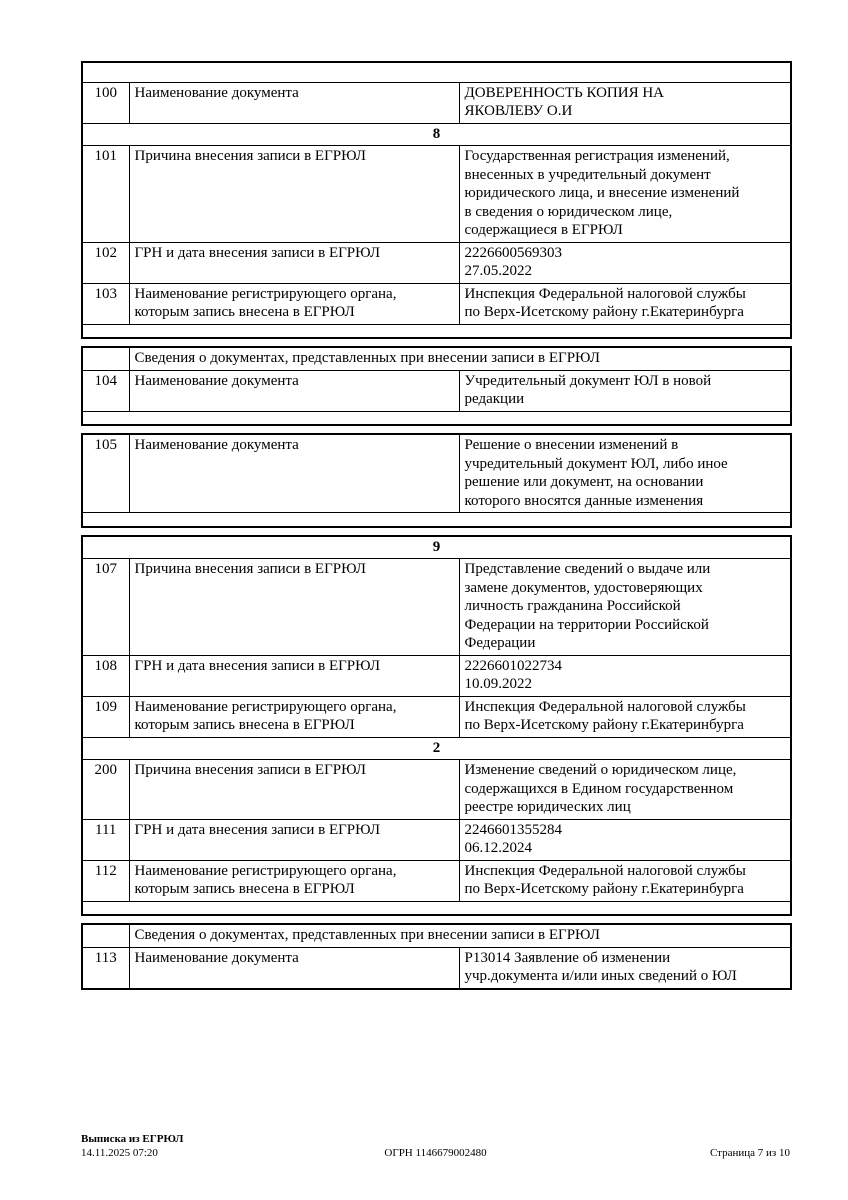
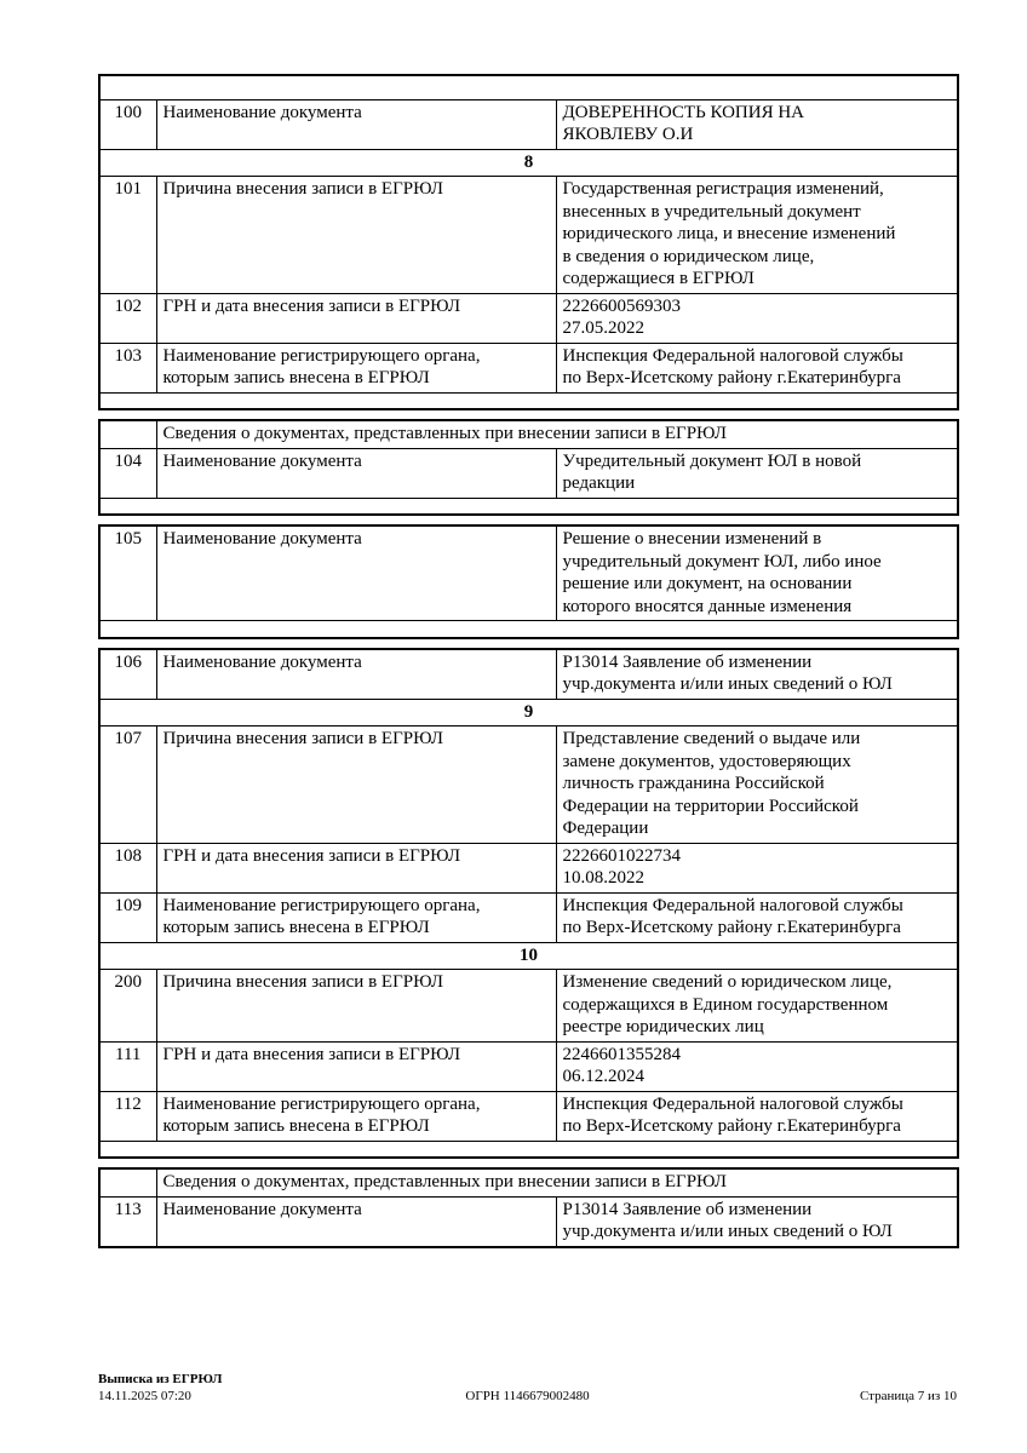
  100	Наименование документа	ДОВЕРЕННОСТЬ КОПИЯ НА ЯКОВЛЕВУ О.И
  8
  101	Причина внесения записи в ЕГРЮЛ	Государственная регистрация изменений, внесенных в учредительный документ юридического лица, и внесение изменений в сведения о юридическом лице, содержащиеся в ЕГРЮЛ
  102	ГРН и дата внесения записи в ЕГРЮЛ	2226600569303 27.05.2022
  103	Наименование регистрирующего органа, которым запись внесена в ЕГРЮЛ	Инспекция Федеральной налоговой службы по Верх-Исетскому району г.Екатеринбурга
  	Сведения о документах, представленных при внесении записи в ЕГРЮЛ
  104	Наименование документа	Учредительный документ ЮЛ в новой редакции
  105	Наименование документа	Решение о внесении изменений в учредительный документ ЮЛ, либо иное решение или документ, на основании которого вносятся данные изменения
+ 106	Наименование документа	Р13014 Заявление об изменении учр.документа и/или иных сведений о ЮЛ
  9
  107	Причина внесения записи в ЕГРЮЛ	Представление сведений о выдаче или замене документов, удостоверяющих личность гражданина Российской Федерации на территории Российской Федерации
- 108	ГРН и дата внесения записи в ЕГРЮЛ	2226601022734 10.09.2022
+ 108	ГРН и дата внесения записи в ЕГРЮЛ	2226601022734 10.08.2022
  109	Наименование регистрирующего органа, которым запись внесена в ЕГРЮЛ	Инспекция Федеральной налоговой службы по Верх-Исетскому району г.Екатеринбурга
- 2
+ 10
  200	Причина внесения записи в ЕГРЮЛ	Изменение сведений о юридическом лице, содержащихся в Едином государственном реестре юридических лиц
  111	ГРН и дата внесения записи в ЕГРЮЛ	2246601355284 06.12.2024
  112	Наименование регистрирующего органа, которым запись внесена в ЕГРЮЛ	Инспекция Федеральной налоговой службы по Верх-Исетскому району г.Екатеринбурга
  	Сведения о документах, представленных при внесении записи в ЕГРЮЛ
  113	Наименование документа	Р13014 Заявление об изменении учр.документа и/или иных сведений о ЮЛ
  Выписка из ЕГРЮЛ
  14.11.2025 07:20
  ОГРН 1146679002480
  Страница 7 из 10
